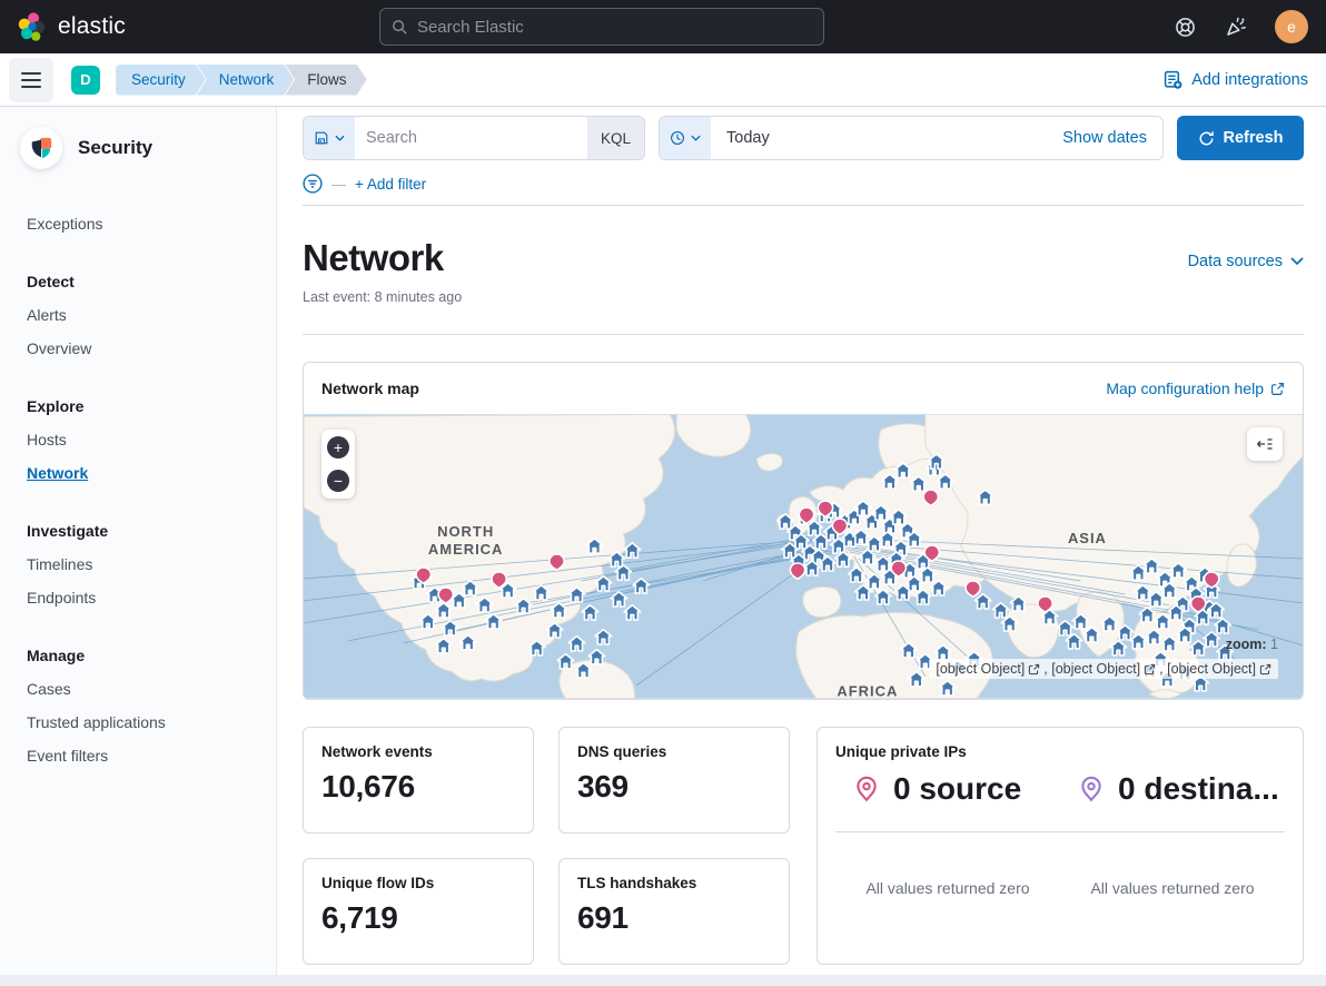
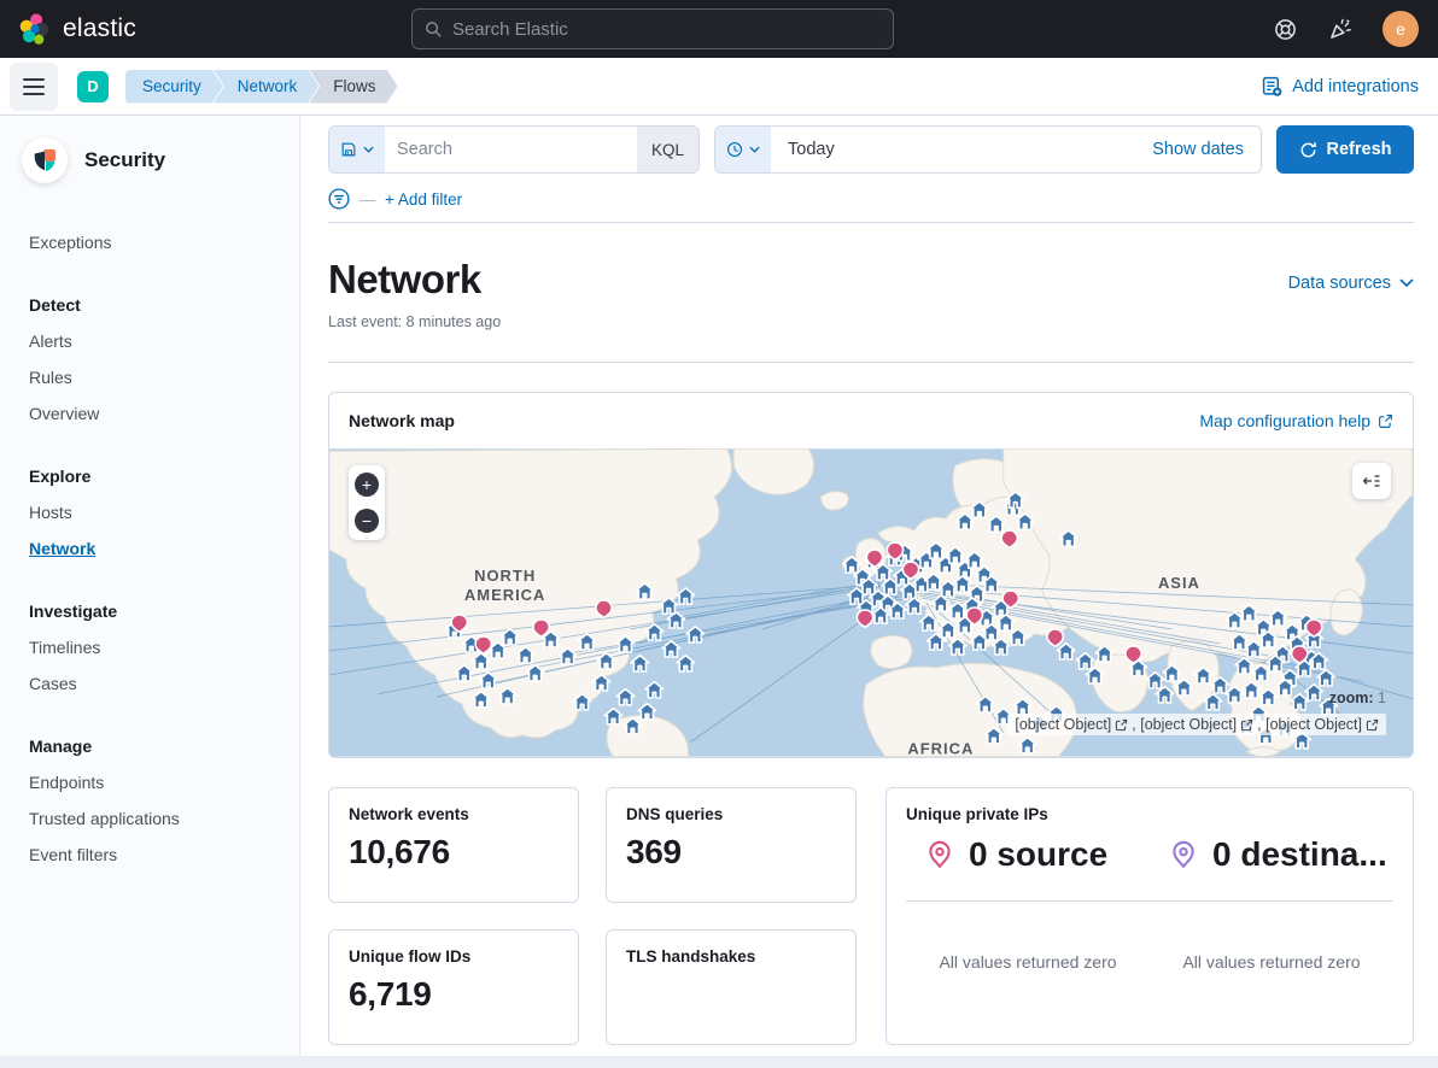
  elastic
  Search Elastic
  e
  D
  Security
  Network
  Flows
  Add integrations
  Security
  Exceptions
  Detect
  Alerts
+ Rules
  Overview
  Explore
  Hosts
  Network
  Investigate
  Timelines
- Endpoints
+ Cases
  Manage
- Cases
+ Endpoints
  Trusted applications
  Event filters
  Search
  KQL
  Today
  Show dates
  Refresh
  —
  + Add filter
  Network
  Data sources
  Last event: 8 minutes ago
  Network map
  Map configuration help
  NORTH
  AMERICA
  ASIA
  AFRICA
  +
  −
  zoom: 1
  [object Object]
  [object Object]
  [object Object]
  Network events
  10,676
  DNS queries
  369
  Unique flow IDs
  6,719
  TLS handshakes
- 691
  Unique private IPs
  0 source
  0 destina...
  All values returned zero
  All values returned zero
